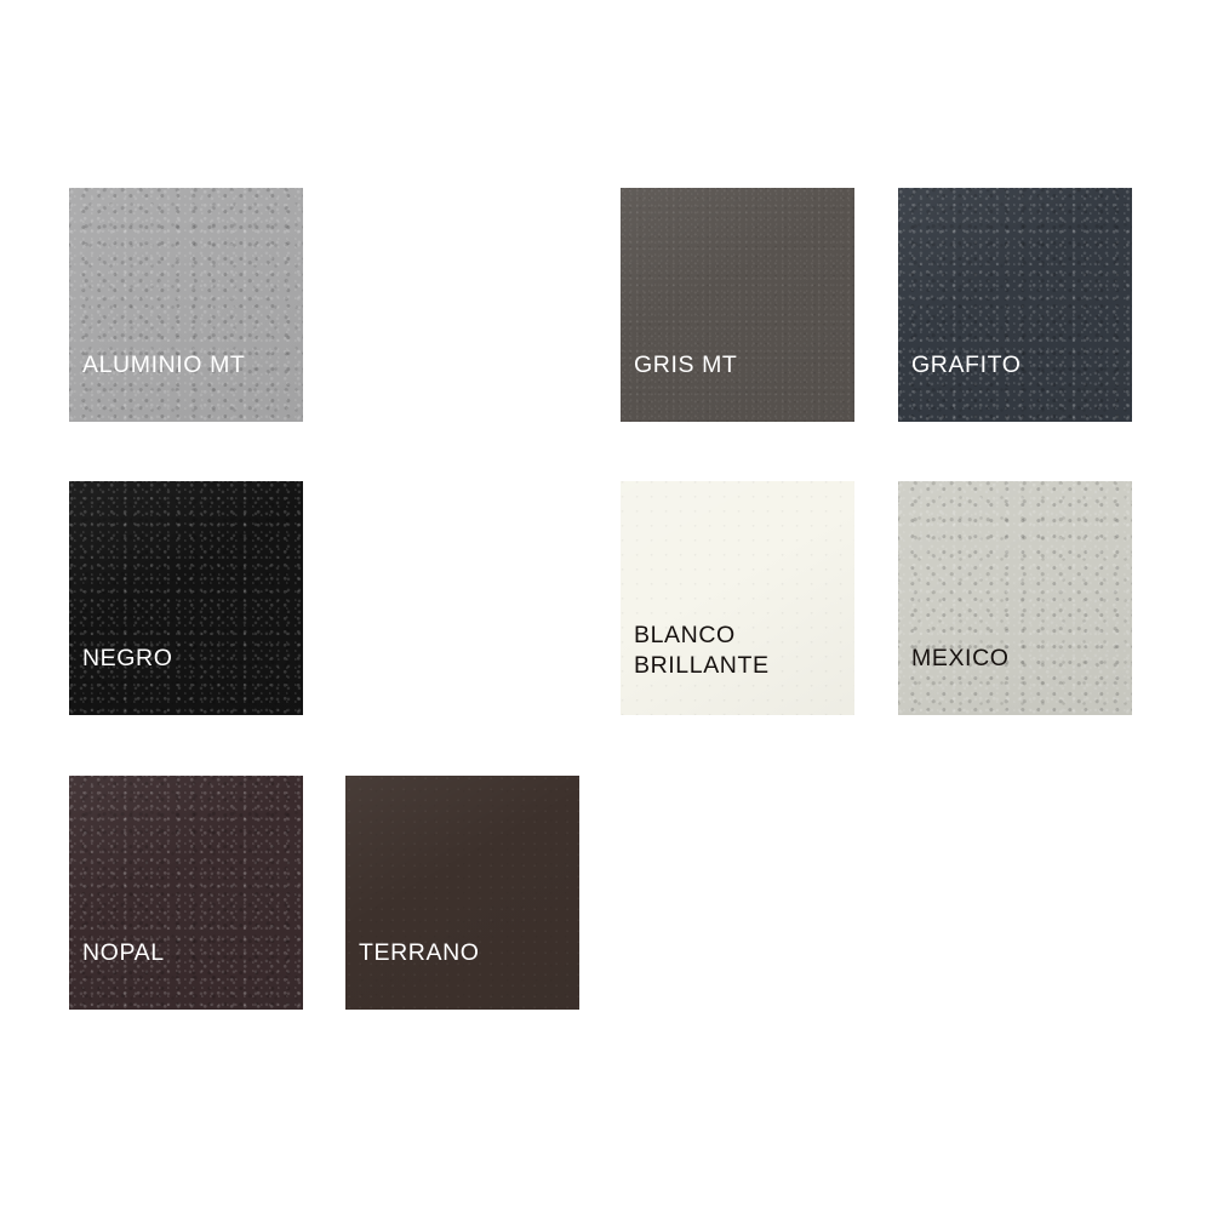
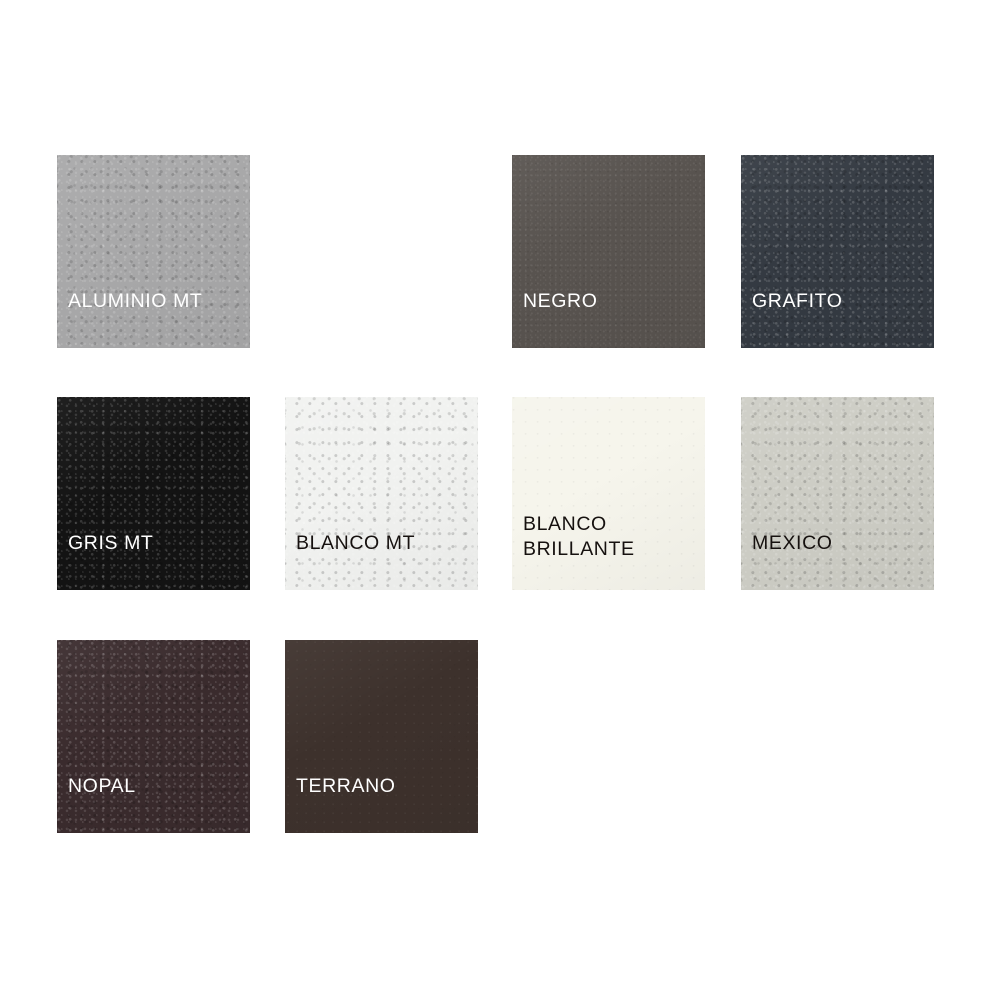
  ALUMINIO MT
- GRIS MT
+ NEGRO
  GRAFITO
- NEGRO
+ GRIS MT
+ BLANCO MT
  BLANCO
  BRILLANTE
  MEXICO
  NOPAL
  TERRANO
